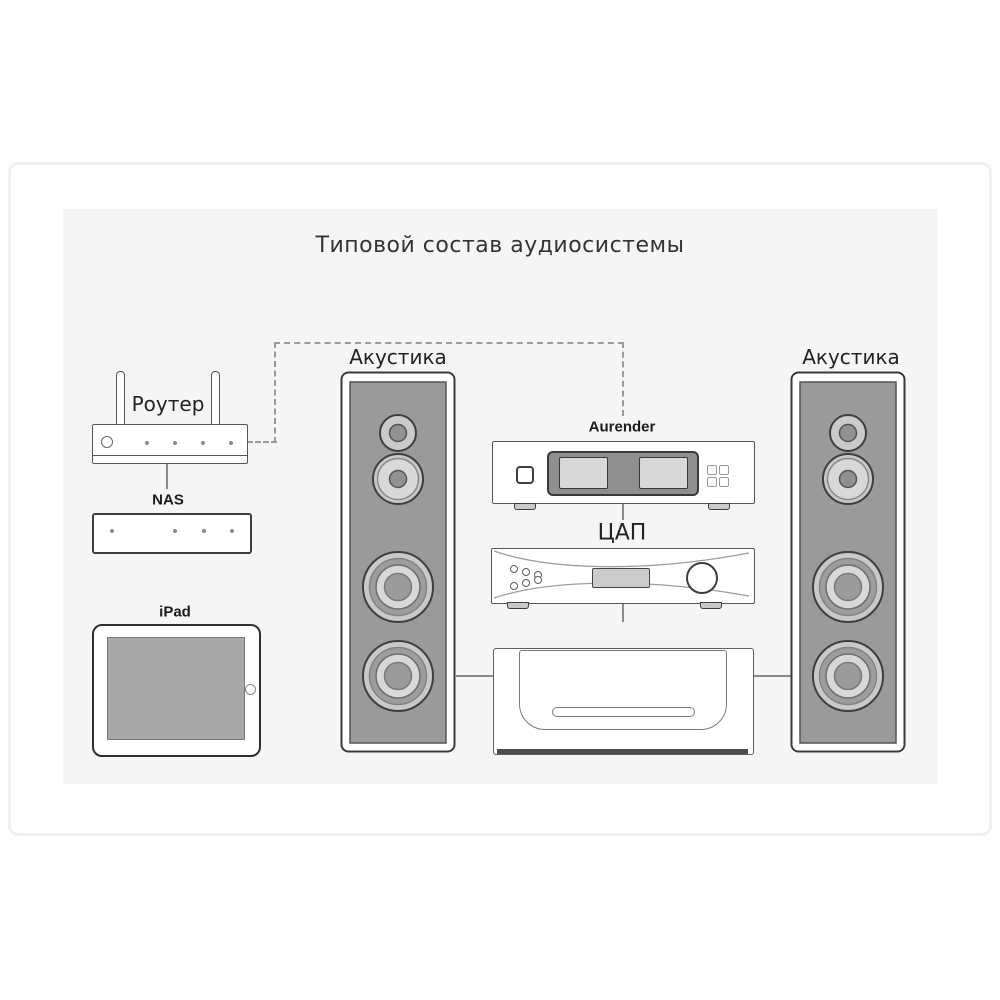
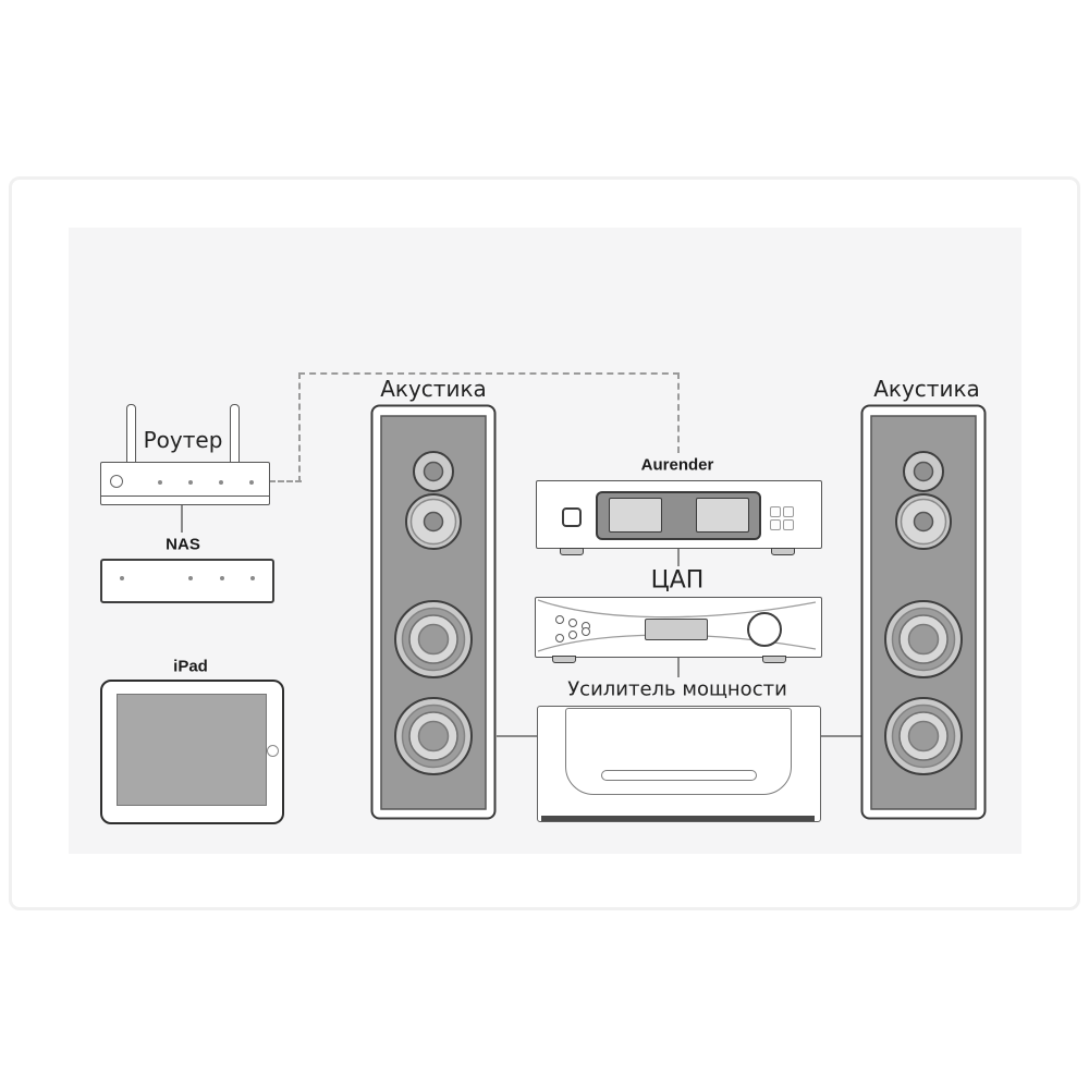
- Типовой состав аудиосистемы
  Роутер
  NAS
  iPad
  Акустика
  Акустика
  Aurender
  ЦАП
+ Усилитель мощности
